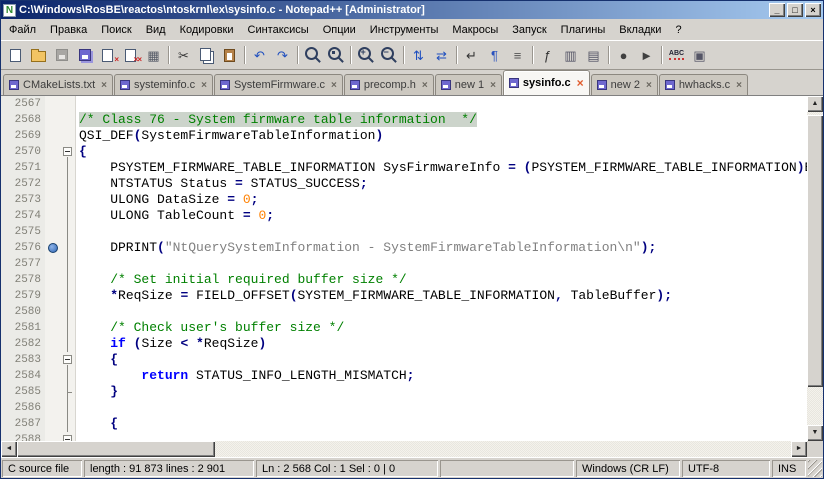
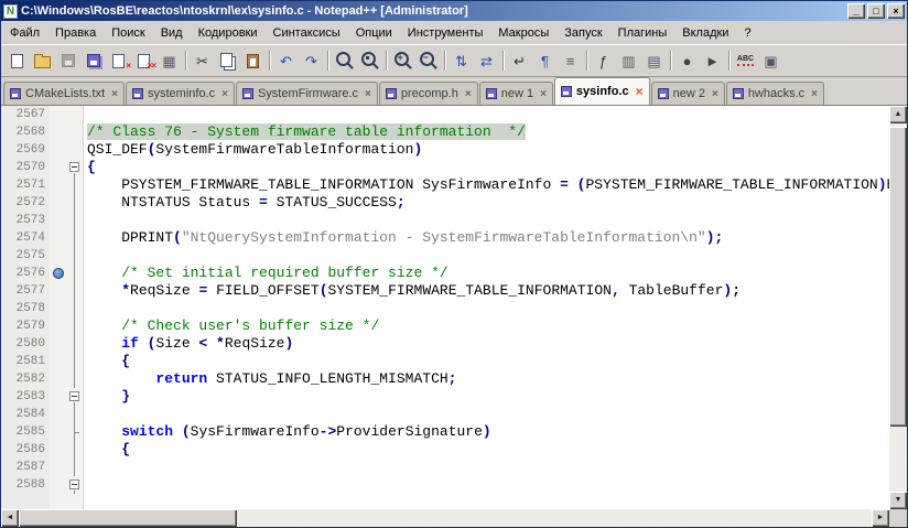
  N
  C:\Windows\RosBE\reactos\ntoskrnl\ex\sysinfo.c - Notepad++ [Administrator]
  _
  □
  ×
  Файл
  Правка
  Поиск
  Вид
  Кодировки
  Синтаксисы
  Опции
  Инструменты
  Макросы
  Запуск
  Плагины
  Вкладки
  ?
  ×
  ××
  ▦
  ✂
  ↶
  ↷
  ⇅
  ⇄
  ↵
  ¶
  ≡
  ƒ
  ▥
  ▤
  ●
  ►
  ▣
  CMakeLists.txt
  ×
  systeminfo.c
  ×
  SystemFirmware.c
  ×
  precomp.h
  ×
  new 1
  ×
  sysinfo.c
  ×
  new 2
  ×
  hwhacks.c
  ×
  2567
  2568
  2569
  2570
  2571
  2572
  2573
  2574
  2575
  2576
  2577
  2578
  2579
  2580
  2581
  2582
  2583
  2584
  2585
  2586
  2587
  2588
  /* Class 76 - System firmware table information */
  QSI_DEF(SystemFirmwareTableInformation)
  {
  PSYSTEM_FIRMWARE_TABLE_INFORMATION SysFirmwareInfo = (PSYSTEM_FIRMWARE_TABLE_INFORMATION)
  NTSTATUS Status = STATUS_SUCCESS;
- ULONG DataSize = 0;
- ULONG TableCount = 0;
  DPRINT("NtQuerySystemInformation - SystemFirmwareTableInformation\n");
  /* Set initial required buffer size */
  *ReqSize = FIELD_OFFSET(SYSTEM_FIRMWARE_TABLE_INFORMATION, TableBuffer);
  /* Check user's buffer size */
  if (Size < *ReqSize)
  {
  return STATUS_INFO_LENGTH_MISMATCH;
  }
+ switch (SysFirmwareInfo->ProviderSignature)
  {
- C source file
- length : 91 873 lines : 2 901
- Ln : 2 568 Col : 1 Sel : 0 | 0
- Windows (CR LF)
- UTF-8
- INS
